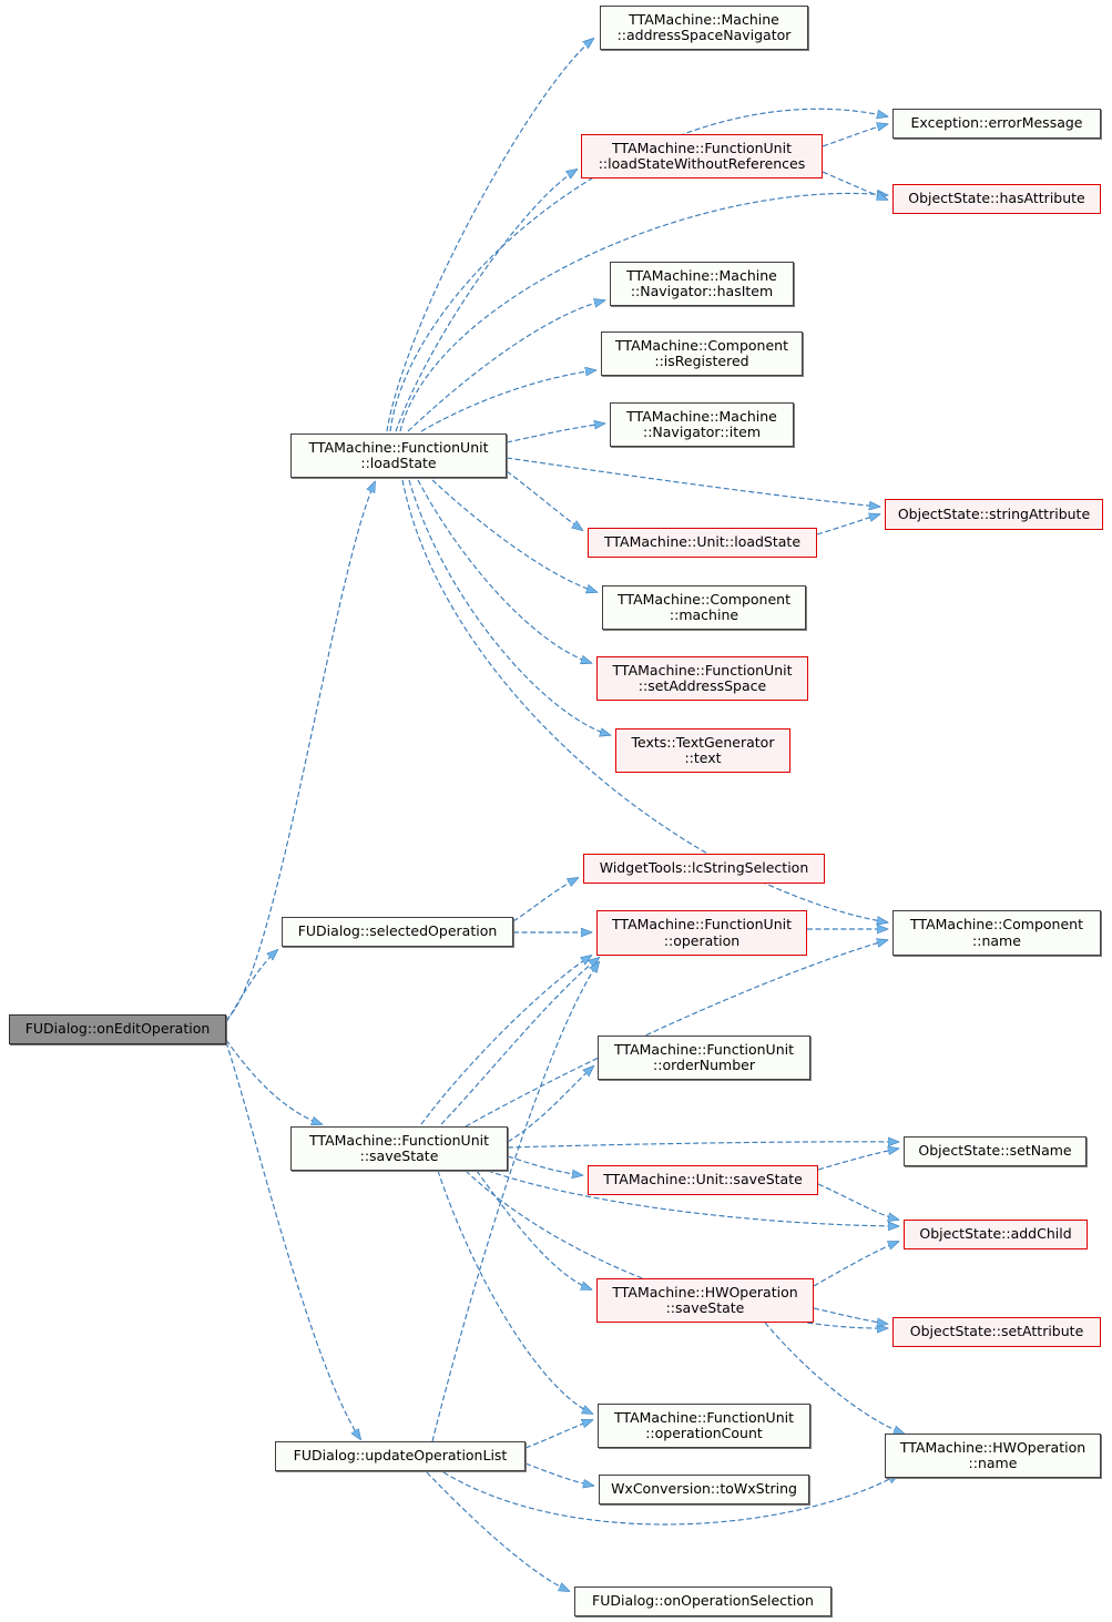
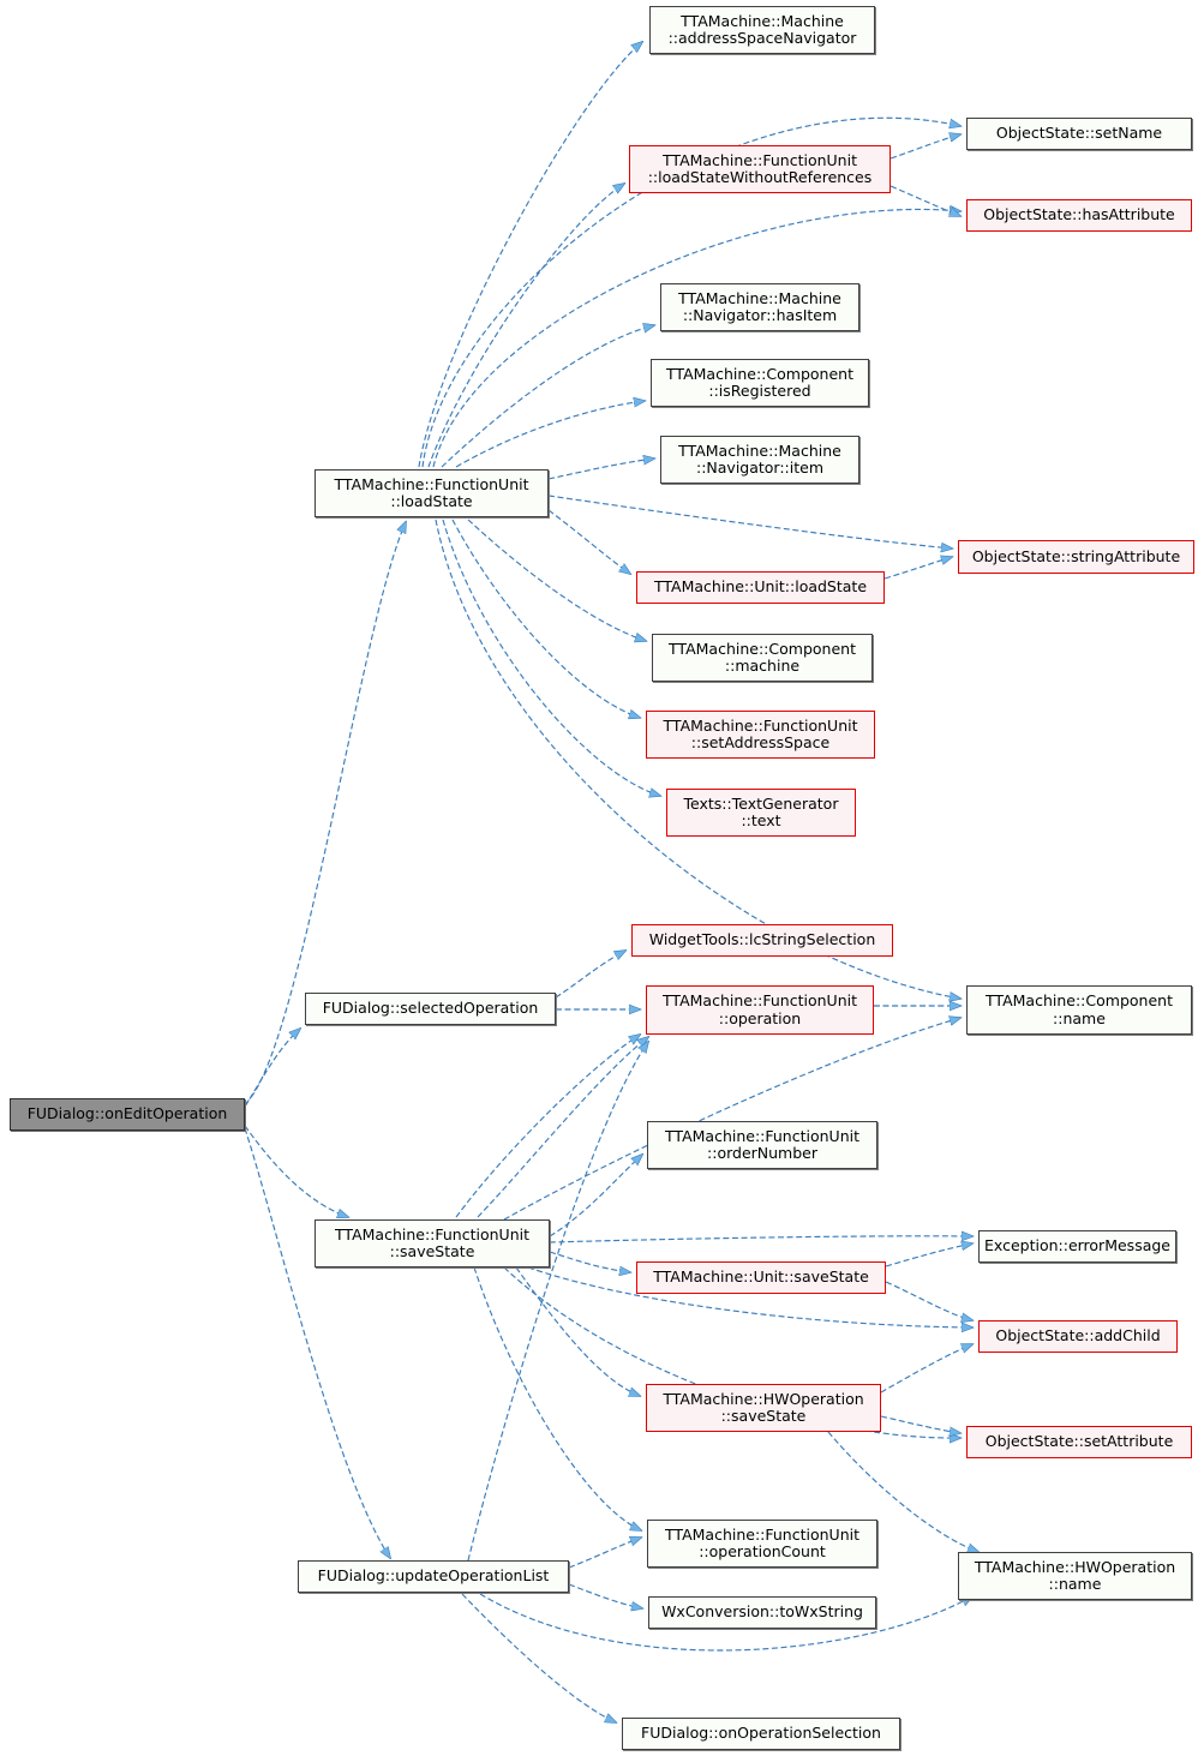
  FUDialog::onEditOperation
  TTAMachine::Machine
  ::addressSpaceNavigator
- Exception::errorMessage
+ ObjectState::setName
  TTAMachine::FunctionUnit
  ::loadStateWithoutReferences
  ObjectState::hasAttribute
  TTAMachine::Machine
  ::Navigator::hasItem
  TTAMachine::Component
  ::isRegistered
  TTAMachine::Machine
  ::Navigator::item
  TTAMachine::FunctionUnit
  ::loadState
  ObjectState::stringAttribute
  TTAMachine::Unit::loadState
  TTAMachine::Component
  ::machine
  TTAMachine::FunctionUnit
  ::setAddressSpace
  Texts::TextGenerator
  ::text
  WidgetTools::lcStringSelection
  FUDialog::selectedOperation
  TTAMachine::FunctionUnit
  ::operation
  TTAMachine::Component
  ::name
  TTAMachine::FunctionUnit
  ::orderNumber
  TTAMachine::FunctionUnit
  ::saveState
- ObjectState::setName
+ Exception::errorMessage
  TTAMachine::Unit::saveState
  ObjectState::addChild
  TTAMachine::HWOperation
  ::saveState
  ObjectState::setAttribute
  TTAMachine::FunctionUnit
  ::operationCount
  TTAMachine::HWOperation
  ::name
  FUDialog::updateOperationList
  WxConversion::toWxString
  FUDialog::onOperationSelection
